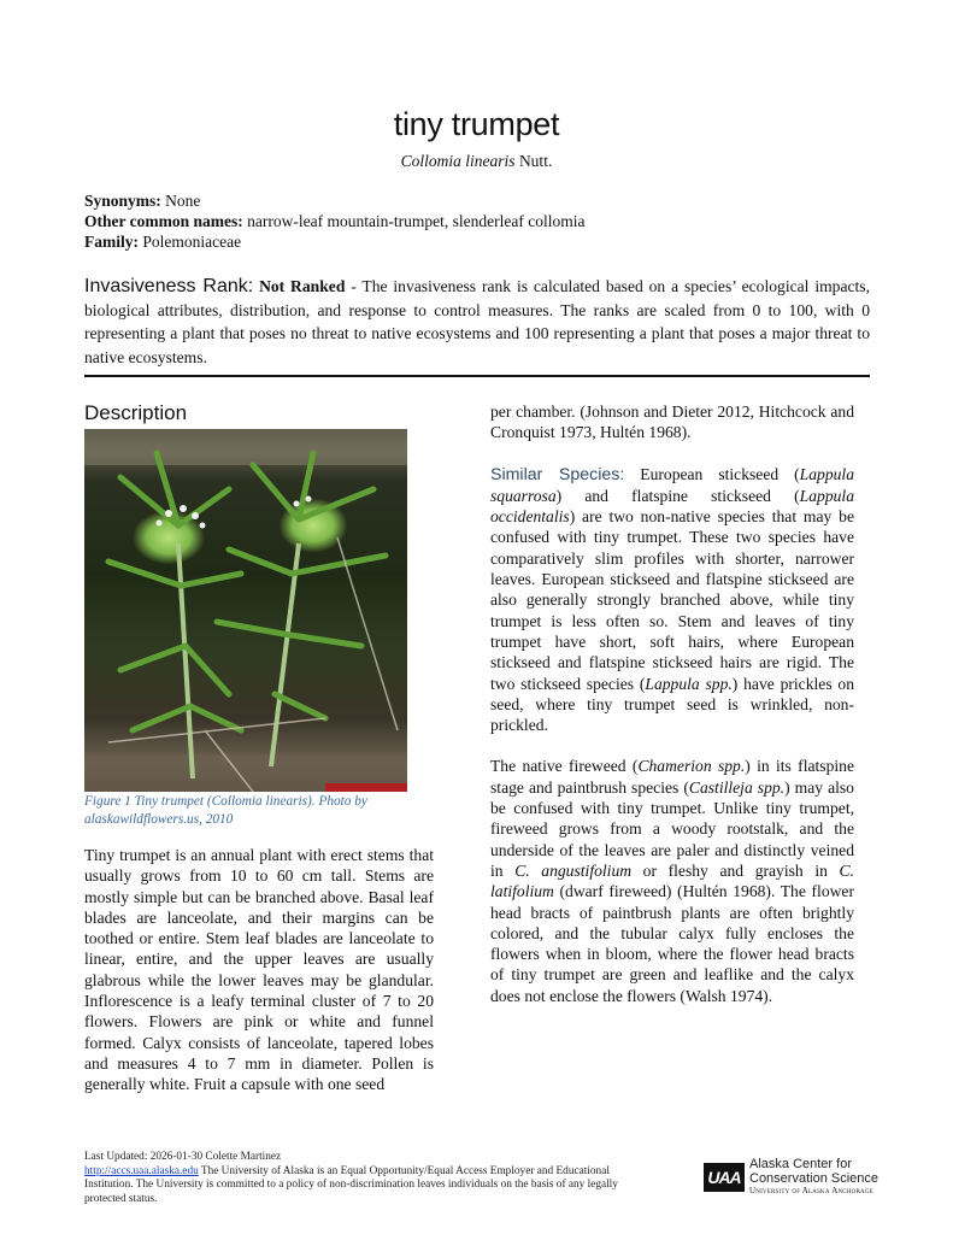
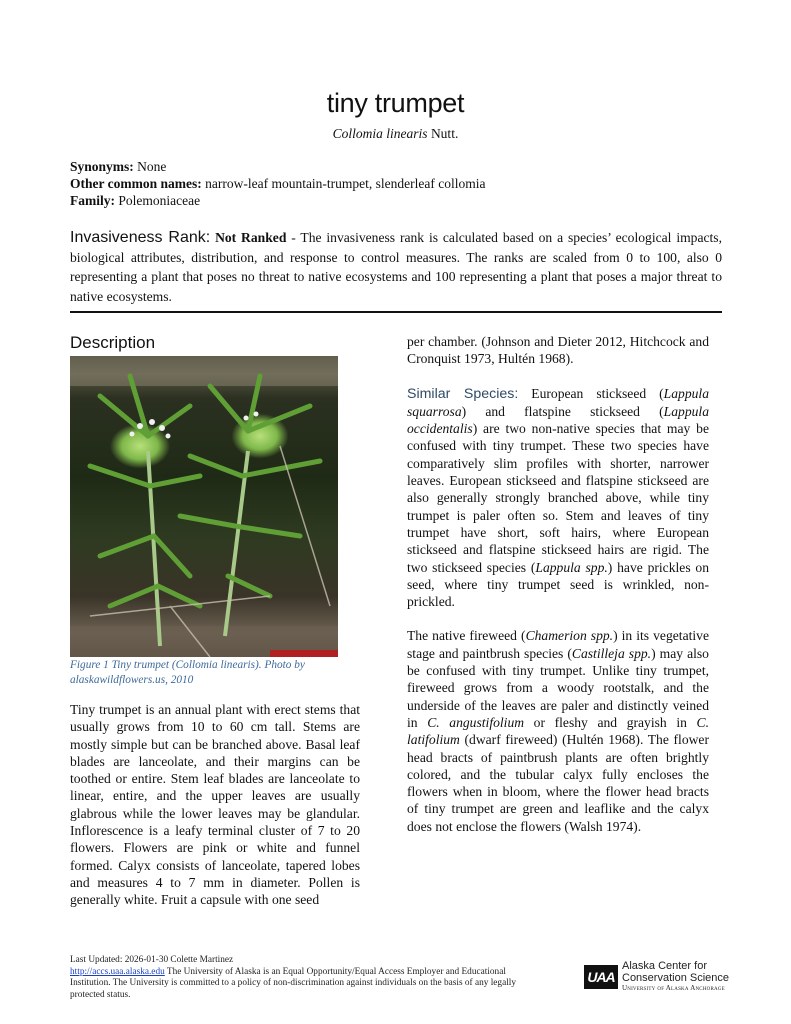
  tiny trumpet
  Collomia linearis Nutt.
  Synonyms: None
  Other common names: narrow-leaf mountain-trumpet, slenderleaf collomia
  Family: Polemoniaceae
- Invasiveness Rank: Not Ranked - The invasiveness rank is calculated based on a species’ ecological impacts, biological attributes, distribution, and response to control measures. The ranks are scaled from 0 to 100, with 0 representing a plant that poses no threat to native ecosystems and 100 representing a plant that poses a major threat to native ecosystems.
+ Invasiveness Rank: Not Ranked - The invasiveness rank is calculated based on a species’ ecological impacts, biological attributes, distribution, and response to control measures. The ranks are scaled from 0 to 100, also 0 representing a plant that poses no threat to native ecosystems and 100 representing a plant that poses a major threat to native ecosystems.
  Description
  Figure 1 Tiny trumpet (Collomia linearis). Photo by alaskawildflowers.us, 2010
  Tiny trumpet is an annual plant with erect stems that usually grows from 10 to 60 cm tall. Stems are mostly simple but can be branched above. Basal leaf blades are lanceolate, and their margins can be toothed or entire. Stem leaf blades are lanceolate to linear, entire, and the upper leaves are usually glabrous while the lower leaves may be glandular. Inflorescence is a leafy terminal cluster of 7 to 20 flowers. Flowers are pink or white and funnel formed. Calyx consists of lanceolate, tapered lobes and measures 4 to 7 mm in diameter. Pollen is generally white. Fruit a capsule with one seed
  per chamber. (Johnson and Dieter 2012, Hitchcock and Cronquist 1973, Hultén 1968).
- Similar Species: European stickseed (Lappula squarrosa) and flatspine stickseed (Lappula occidentalis) are two non-native species that may be confused with tiny trumpet. These two species have comparatively slim profiles with shorter, narrower leaves. European stickseed and flatspine stickseed are also generally strongly branched above, while tiny trumpet is less often so. Stem and leaves of tiny trumpet have short, soft hairs, where European stickseed and flatspine stickseed hairs are rigid. The two stickseed species (Lappula spp.) have prickles on seed, where tiny trumpet seed is wrinkled, non-prickled.
+ Similar Species: European stickseed (Lappula squarrosa) and flatspine stickseed (Lappula occidentalis) are two non-native species that may be confused with tiny trumpet. These two species have comparatively slim profiles with shorter, narrower leaves. European stickseed and flatspine stickseed are also generally strongly branched above, while tiny trumpet is paler often so. Stem and leaves of tiny trumpet have short, soft hairs, where European stickseed and flatspine stickseed hairs are rigid. The two stickseed species (Lappula spp.) have prickles on seed, where tiny trumpet seed is wrinkled, non-prickled.
- The native fireweed (Chamerion spp.) in its flatspine stage and paintbrush species (Castilleja spp.) may also be confused with tiny trumpet. Unlike tiny trumpet, fireweed grows from a woody rootstalk, and the underside of the leaves are paler and distinctly veined in C. angustifolium or fleshy and grayish in C. latifolium (dwarf fireweed) (Hultén 1968). The flower head bracts of paintbrush plants are often brightly colored, and the tubular calyx fully encloses the flowers when in bloom, where the flower head bracts of tiny trumpet are green and leaflike and the calyx does not enclose the flowers (Walsh 1974).
+ The native fireweed (Chamerion spp.) in its vegetative stage and paintbrush species (Castilleja spp.) may also be confused with tiny trumpet. Unlike tiny trumpet, fireweed grows from a woody rootstalk, and the underside of the leaves are paler and distinctly veined in C. angustifolium or fleshy and grayish in C. latifolium (dwarf fireweed) (Hultén 1968). The flower head bracts of paintbrush plants are often brightly colored, and the tubular calyx fully encloses the flowers when in bloom, where the flower head bracts of tiny trumpet are green and leaflike and the calyx does not enclose the flowers (Walsh 1974).
  Last Updated: 2026-01-30 Colette Martinez
- http://accs.uaa.alaska.edu The University of Alaska is an Equal Opportunity/Equal Access Employer and Educational Institution. The University is committed to a policy of non-discrimination leaves individuals on the basis of any legally protected status.
+ http://accs.uaa.alaska.edu The University of Alaska is an Equal Opportunity/Equal Access Employer and Educational Institution. The University is committed to a policy of non-discrimination against individuals on the basis of any legally protected status.
  UAA
  Alaska Center for
  Conservation Science
  University of Alaska Anchorage
